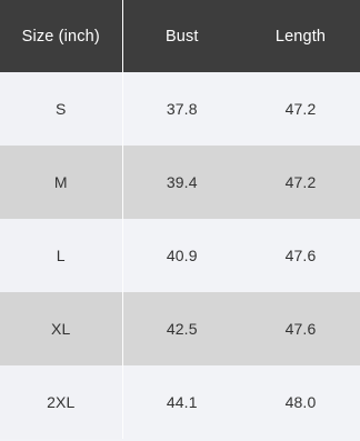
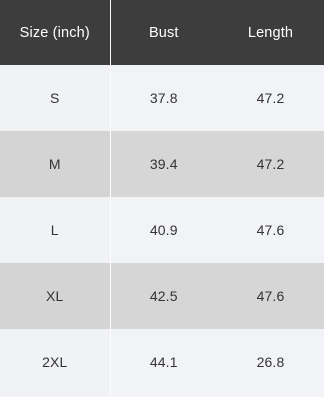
  Size (inch)	Bust	Length
  S	37.8	47.2
  M	39.4	47.2
  L	40.9	47.6
  XL	42.5	47.6
- 2XL	44.1	48.0
+ 2XL	44.1	26.8
